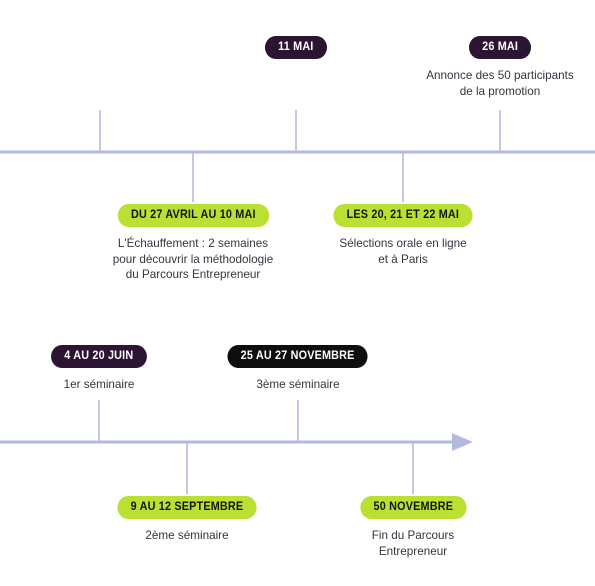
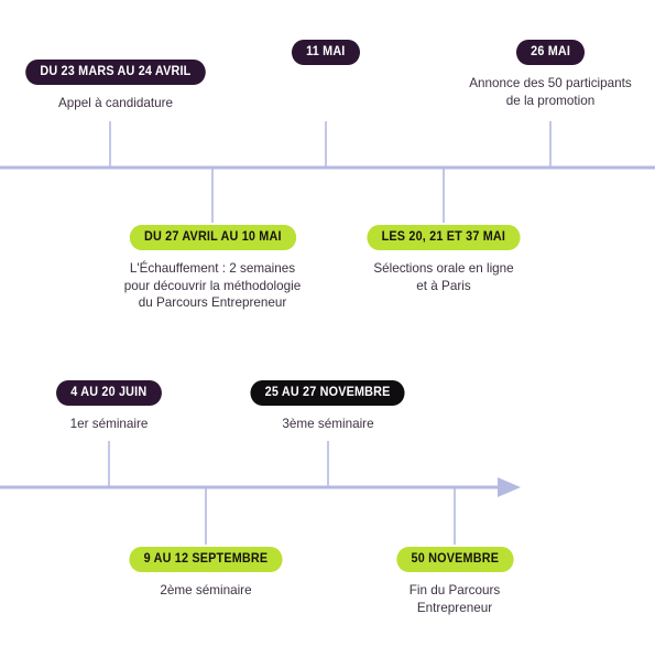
+ DU 23 MARS AU 24 AVRIL
+ Appel à candidature
  11 MAI
  26 MAI
  Annonce des 50 participants
  de la promotion
  DU 27 AVRIL AU 10 MAI
  L'Échauffement : 2 semaines
  pour découvrir la méthodologie
  du Parcours Entrepreneur
- LES 20, 21 ET 22 MAI
+ LES 20, 21 ET 37 MAI
  Sélections orale en ligne
  et à Paris
  4 AU 20 JUIN
  1er séminaire
  25 AU 27 NOVEMBRE
  3ème séminaire
  9 AU 12 SEPTEMBRE
  2ème séminaire
  50 NOVEMBRE
  Fin du Parcours
  Entrepreneur
